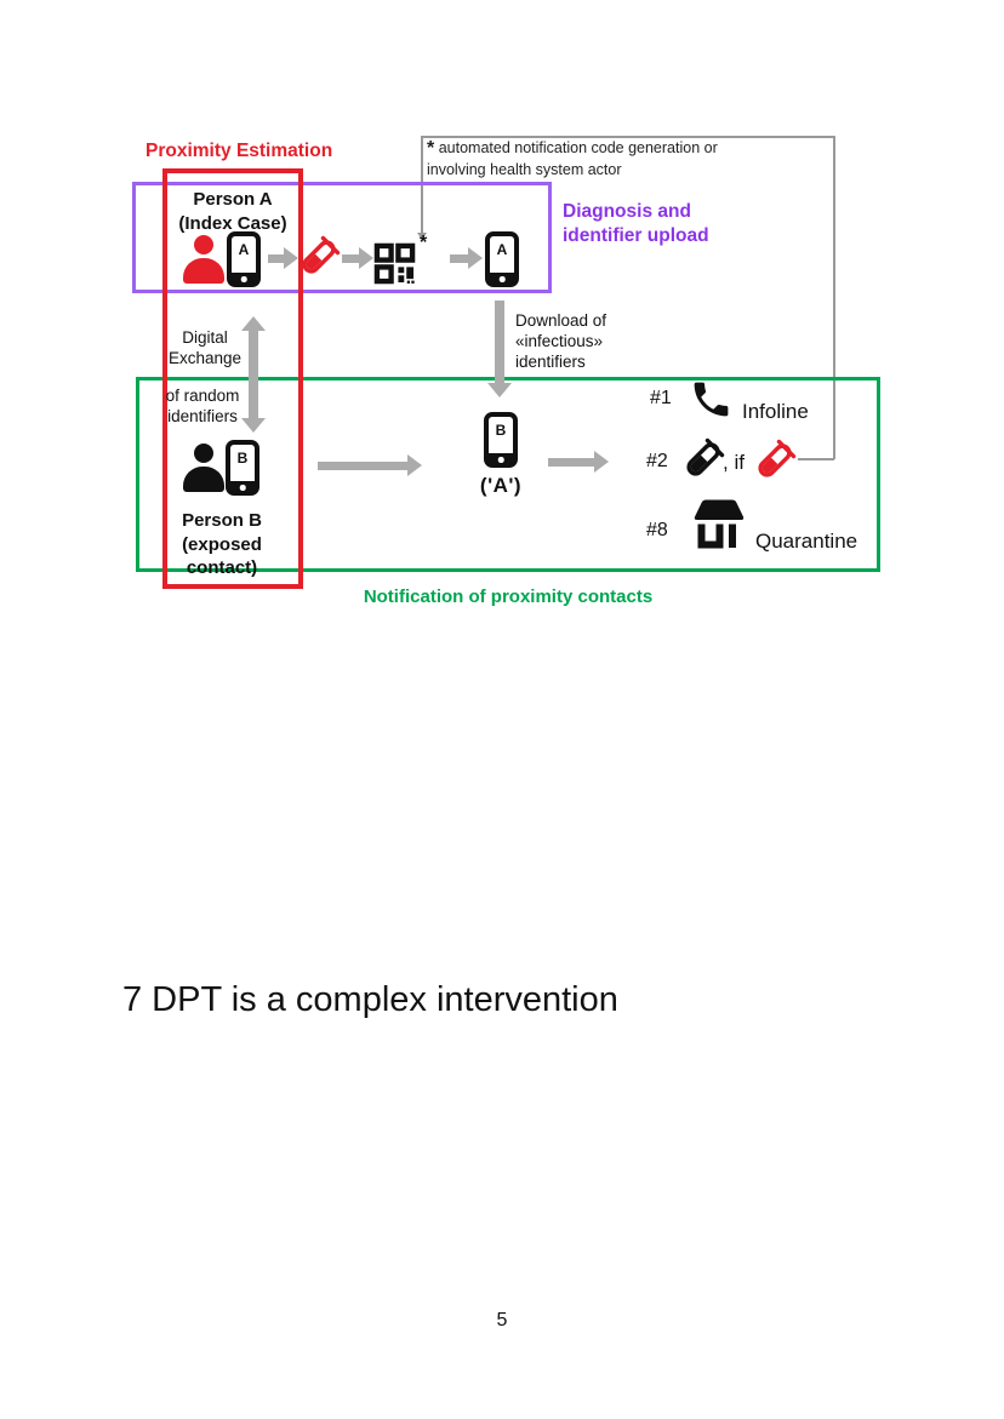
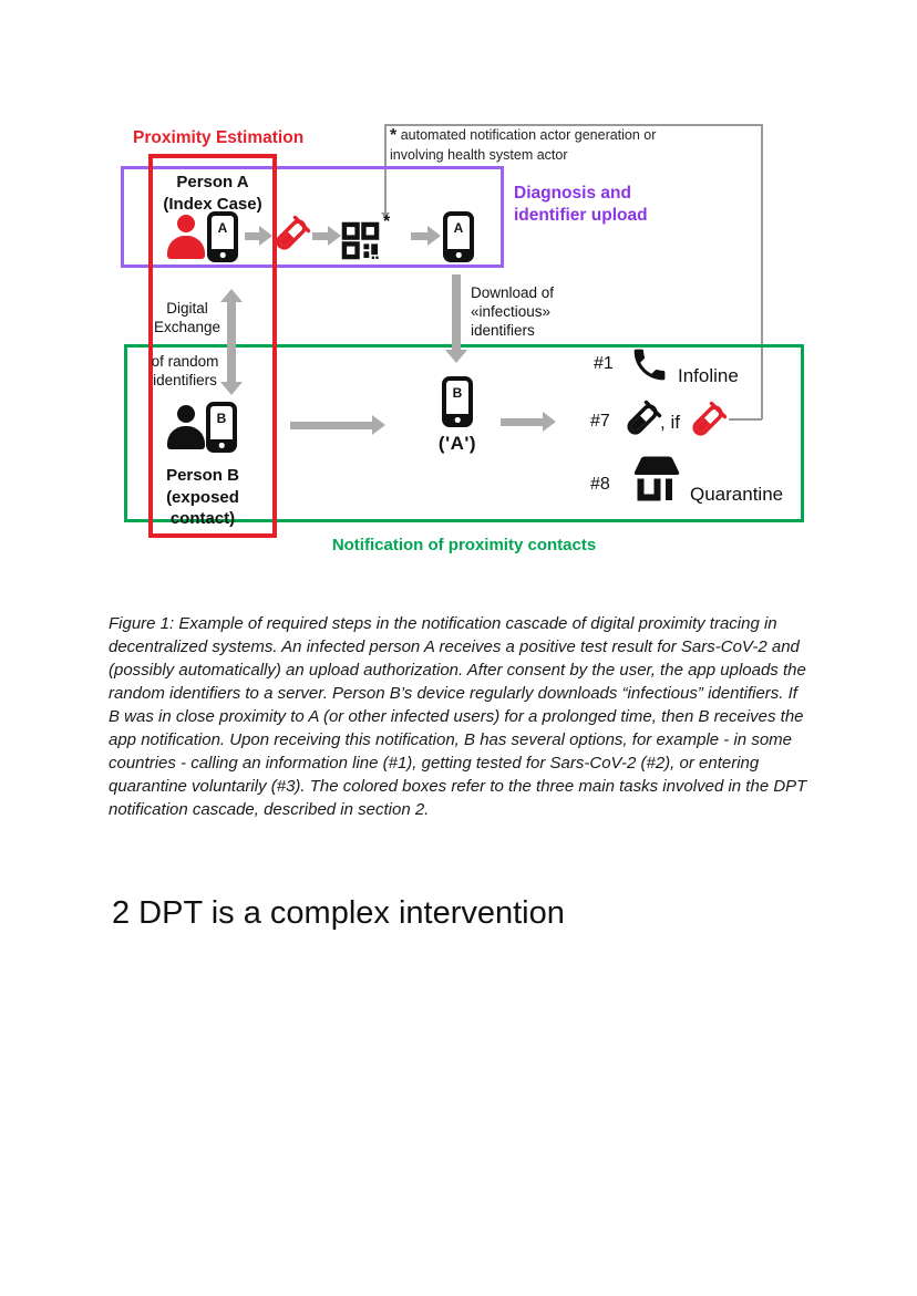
- * automated notification code generation or involving health system actor
+ * automated notification actor generation or involving health system actor
  Proximity Estimation
  Diagnosis and identifier upload
  Notification of proximity contacts
  Person A (Index Case)
  A
  *
  A
  Digital Exchange
  of random identifiers
  Download of «infectious» identifiers
  B
  Person B (exposed contact)
  B
  ('A')
  #1
  Infoline
- #2
+ #7
  , if
  #8
  Quarantine
+ Figure 1: Example of required steps in the notification cascade of digital proximity tracing in decentralized systems. An infected person A receives a positive test result for Sars-CoV-2 and (possibly automatically) an upload authorization. After consent by the user, the app uploads the random identifiers to a server. Person B’s device regularly downloads “infectious” identifiers. If B was in close proximity to A (or other infected users) for a prolonged time, then B receives the app notification. Upon receiving this notification, B has several options, for example - in some countries - calling an information line (#1), getting tested for Sars-CoV-2 (#2), or entering quarantine voluntarily (#3). The colored boxes refer to the three main tasks involved in the DPT notification cascade, described in section 2.
- 7 DPT is a complex intervention
+ 2 DPT is a complex intervention
- 5
